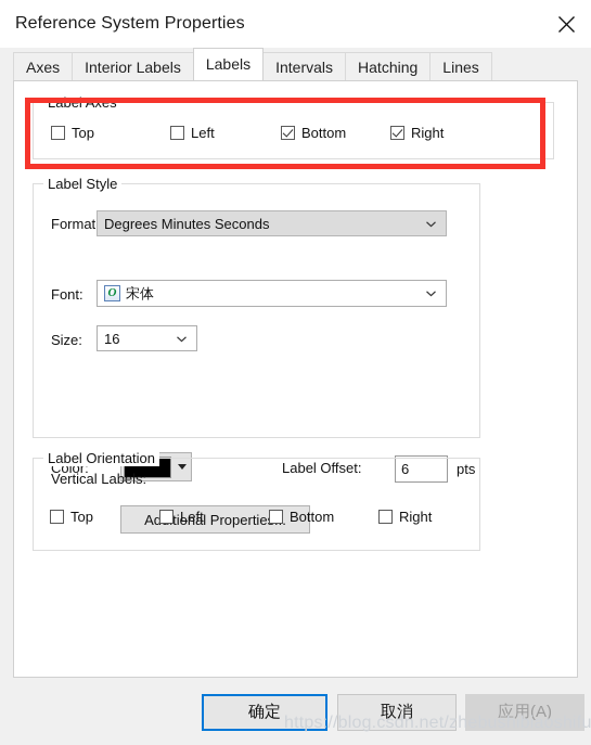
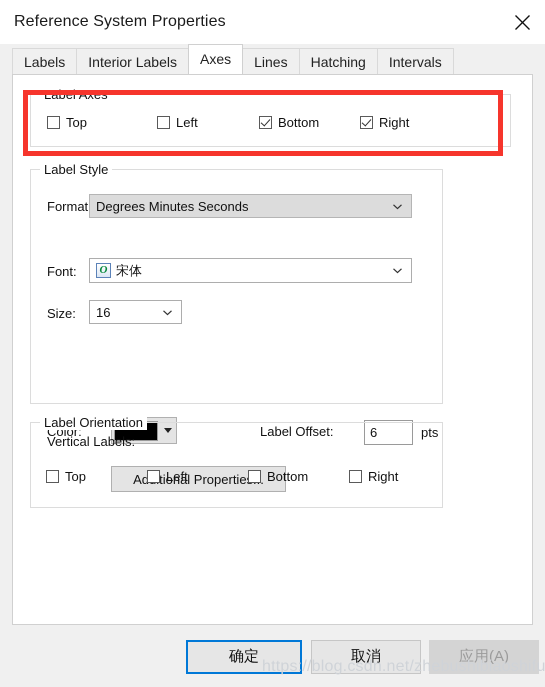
  Reference System Properties
- Axes
+ Labels
  Interior Labels
- Labels
+ Axes
- Intervals
+ Lines
  Hatching
- Lines
+ Intervals
  Label Axes
  Top
  Left
  Bottom
  Right
  Label Style
  Format
  Degrees Minutes Seconds
  Font:
  O
  宋体
  Size:
  16
  Color:
  Label Offset:
  6
  pts
  Adtional Propertie.
  Label Orientation
  Vertical Labels:
  Top
  Left
  Bottom
  Right
  确定
  取消
  应用(A)
  https://blog.csdn.net/zhebushibiaoshifu
